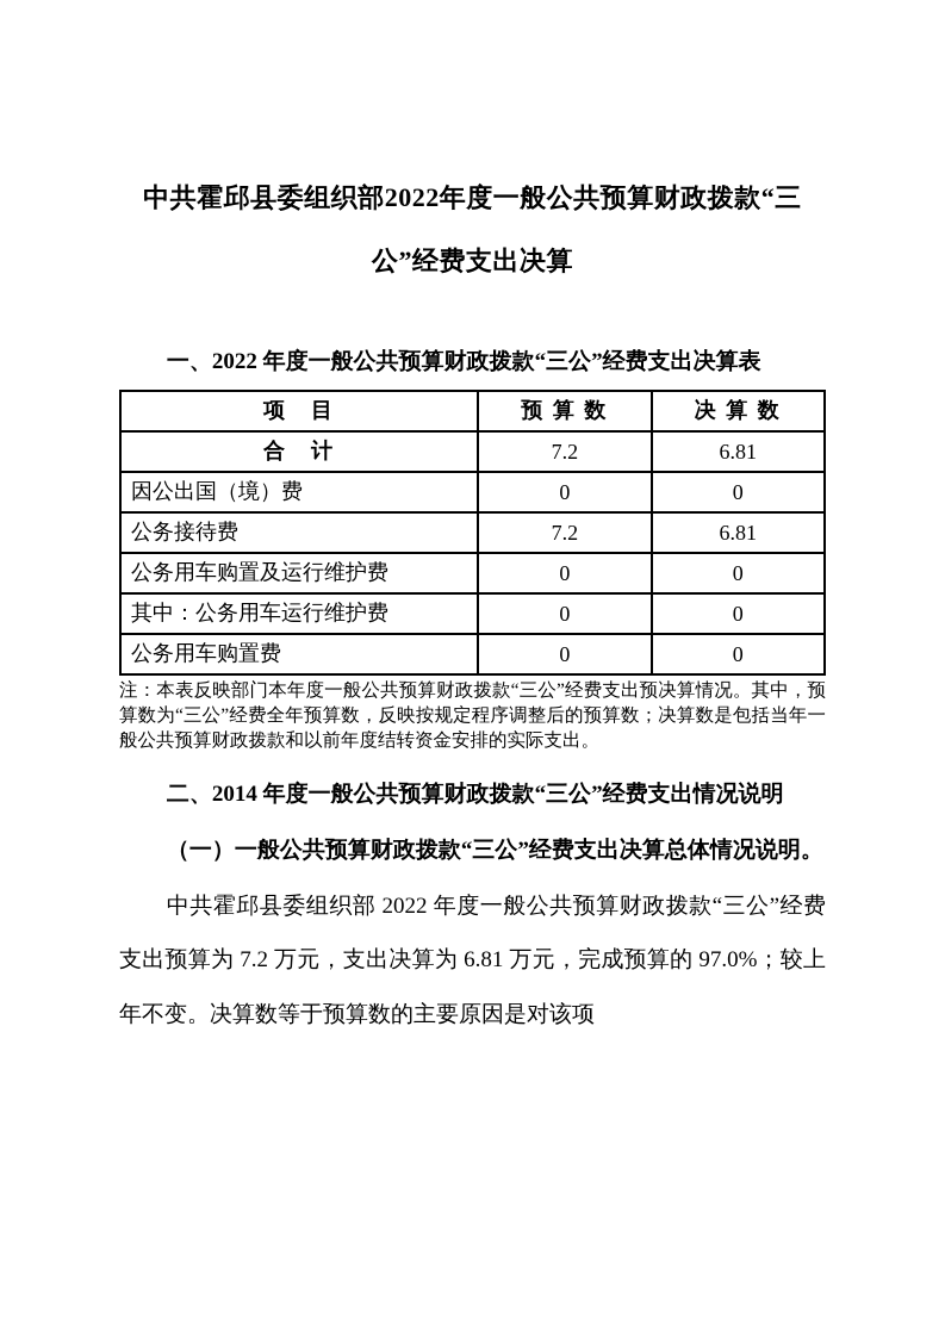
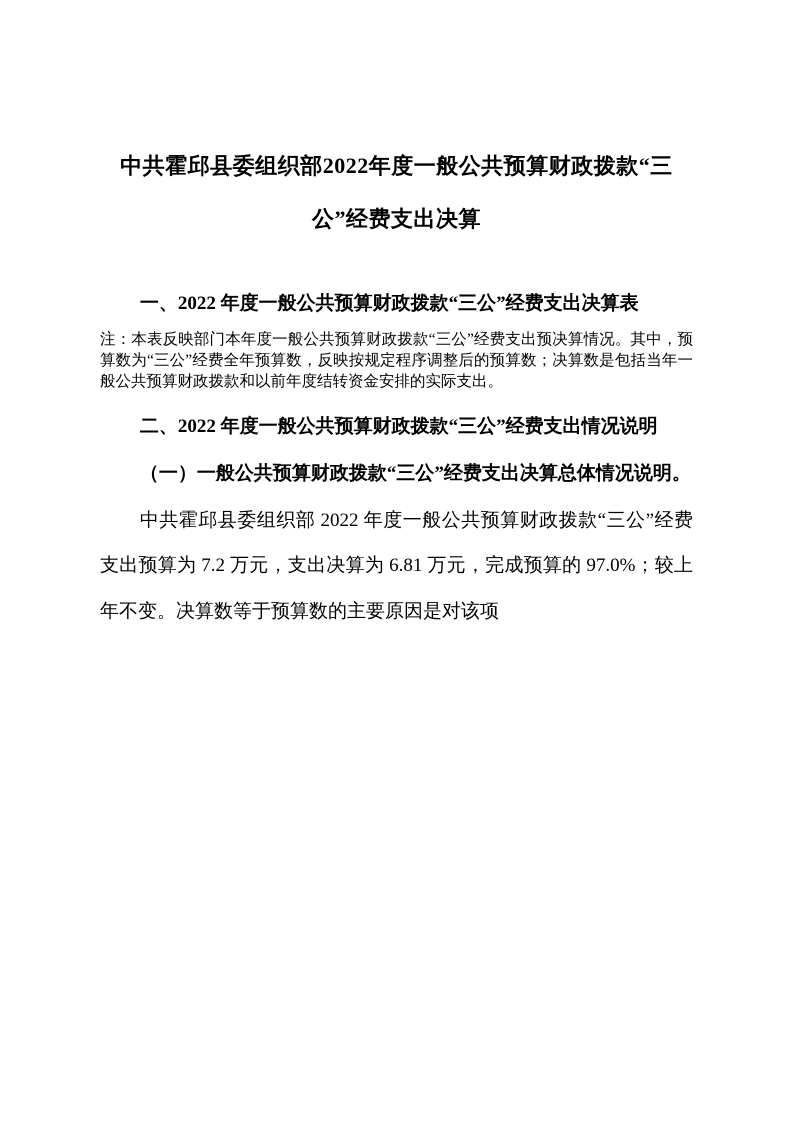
  中共霍邱县委组织部2022年度一般公共预算财政拨款“三公”经费支出决算
  一、2022 年度一般公共预算财政拨款“三公”经费支出决算表
- 项 目	预 算 数	决 算 数
- 合 计	7.2	6.81
- 因公出国（境）费	0	0
- 公务接待费	7.2	6.81
- 公务用车购置及运行维护费	0	0
- 其中：公务用车运行维护费	0	0
- 公务用车购置费	0	0
  注：本表反映部门本年度一般公共预算财政拨款“三公”经费支出预决算情况。其中，预算数为“三公”经费全年预算数，反映按规定程序调整后的预算数；决算数是包括当年一般公共预算财政拨款和以前年度结转资金安排的实际支出。
- 二、2014 年度一般公共预算财政拨款“三公”经费支出情况说明
+ 二、2022 年度一般公共预算财政拨款“三公”经费支出情况说明
  （一）一般公共预算财政拨款“三公”经费支出决算总体情况说明。
  中共霍邱县委组织部 2022 年度一般公共预算财政拨款“三公”经费支出预算为 7.2 万元，支出决算为 6.81 万元，完成预算的 97.0%；较上年不变。决算数等于预算数的主要原因是对该项
